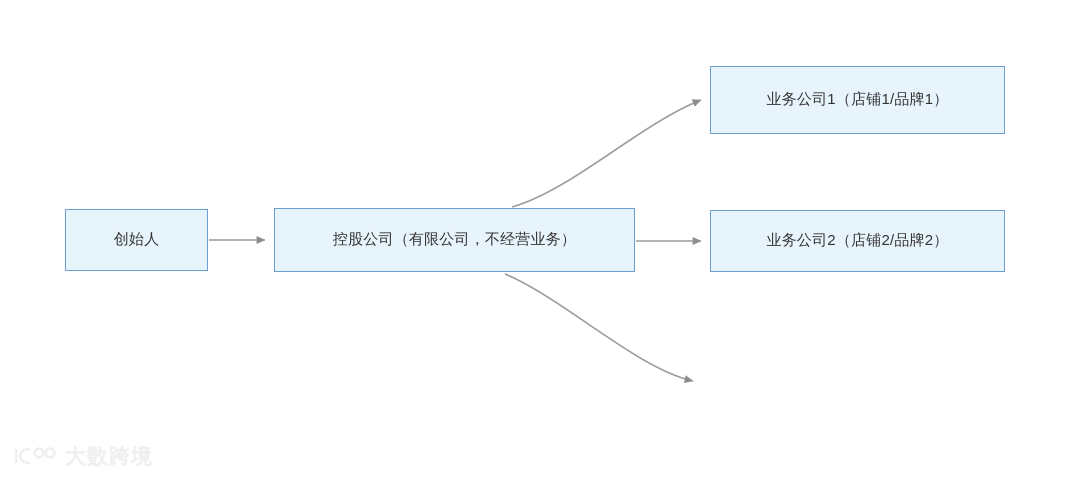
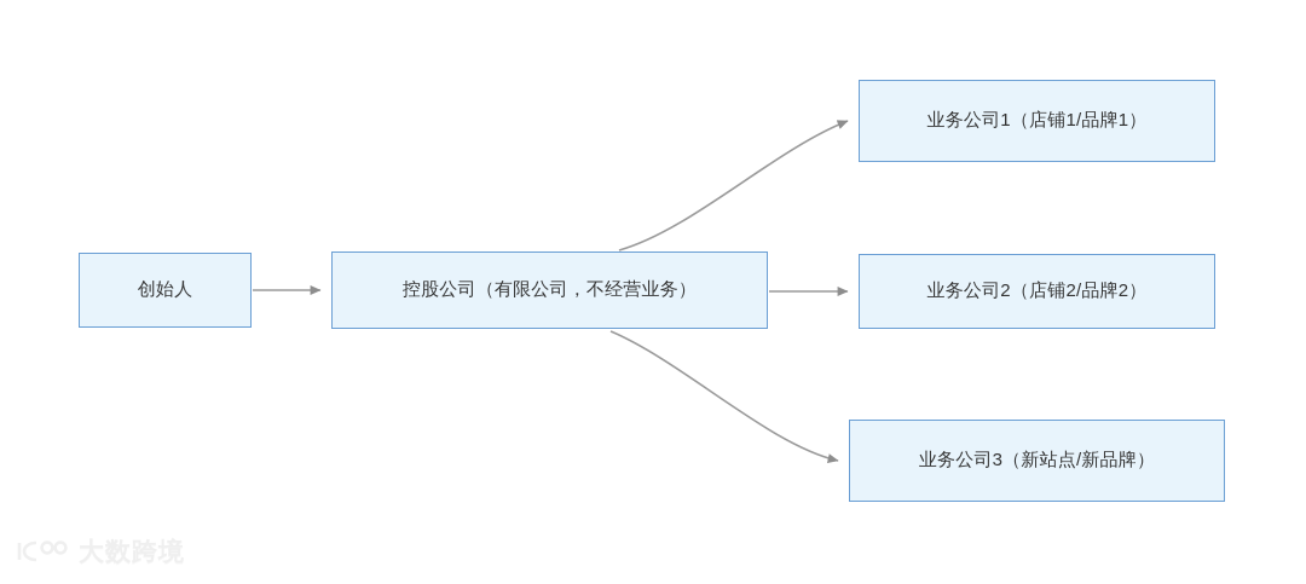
  创始人
  控股公司（有限公司，不经营业务）
  业务公司1（店铺1/品牌1）
  业务公司2（店铺2/品牌2）
+ 业务公司3（新站点/新品牌）
